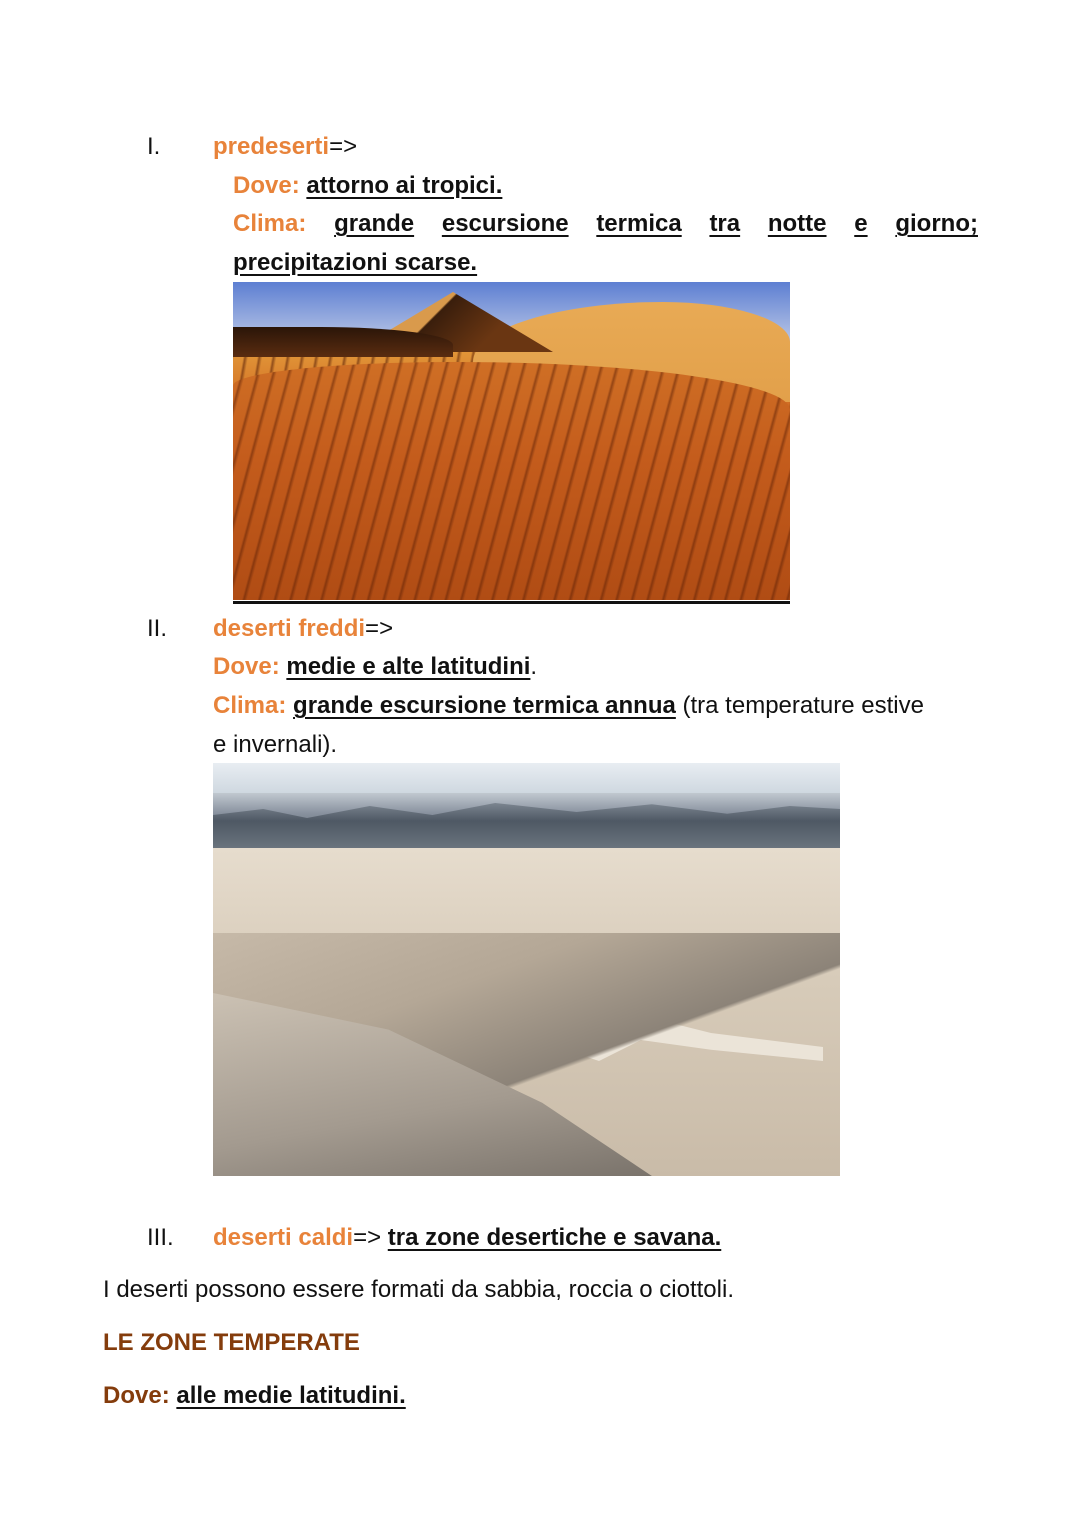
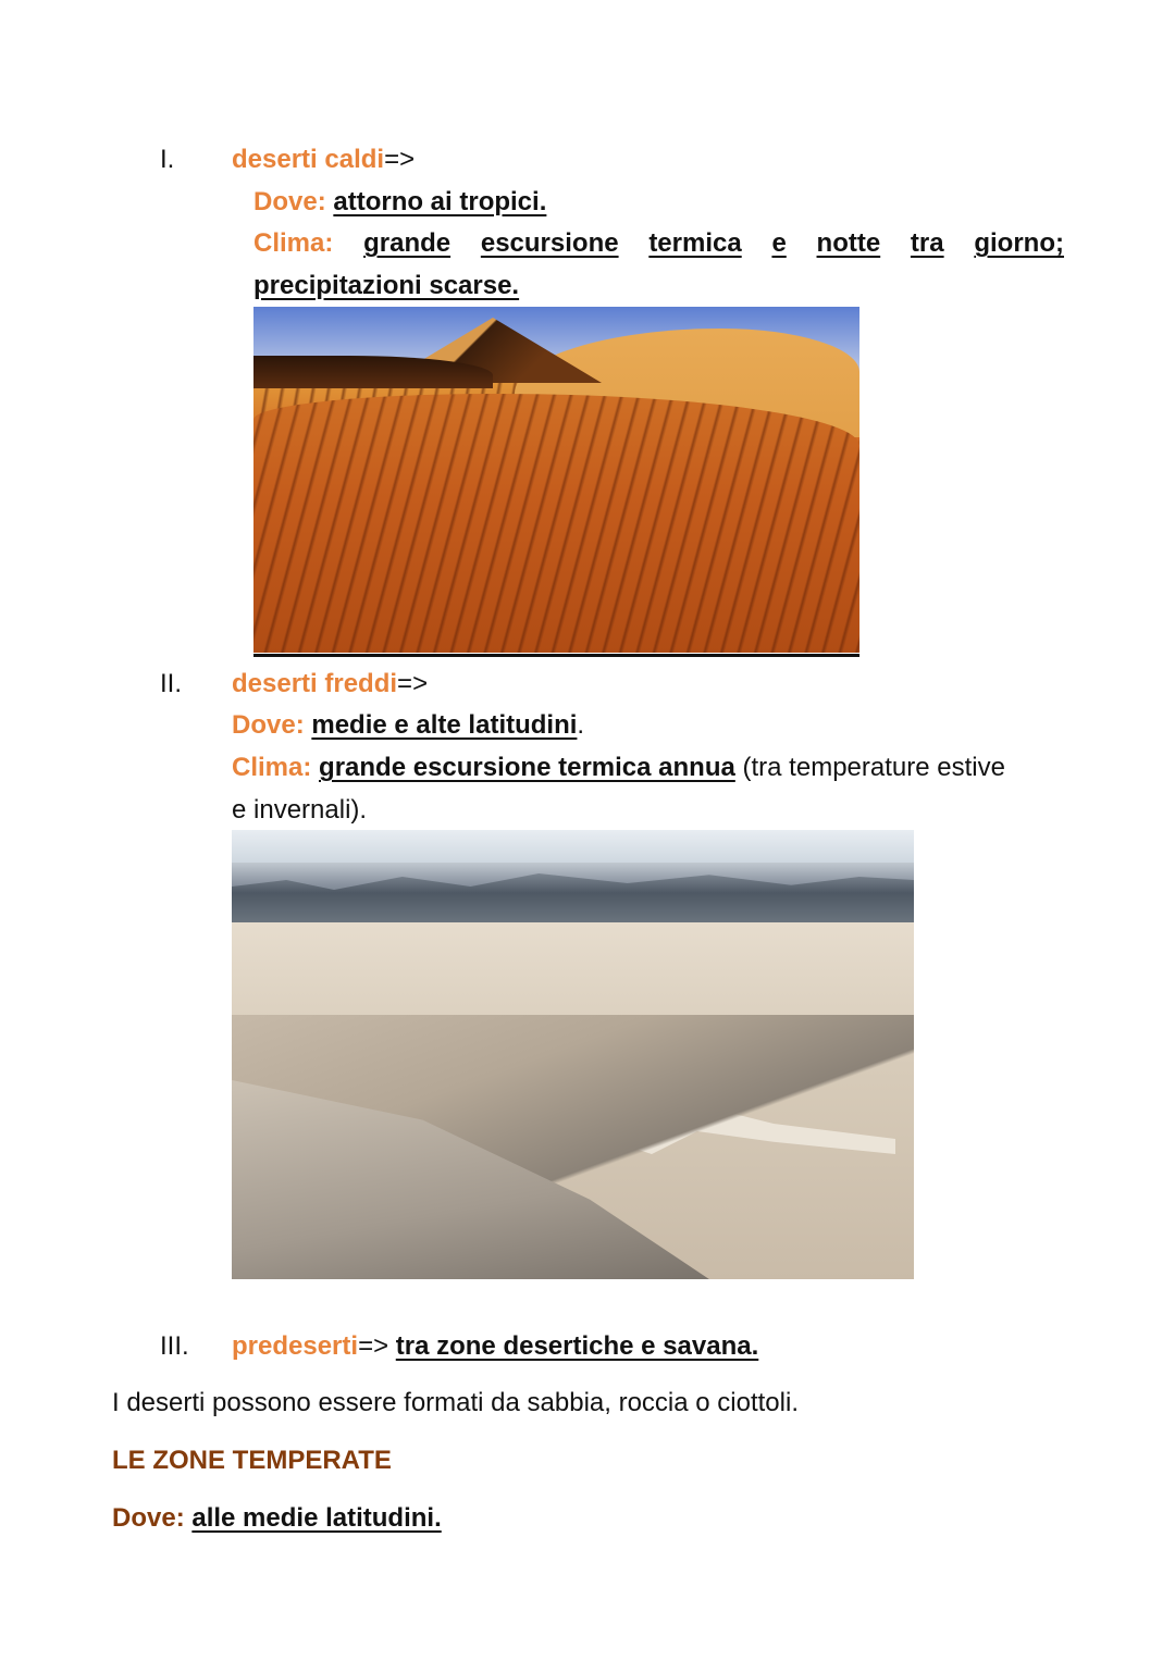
  I.
- predeserti=>
+ deserti caldi=>
  Dove: attorno ai tropici.
  Clima:
  grande
  escursione
  termica
- tra
+ e
  notte
- e
+ tra
  giorno;
  precipitazioni scarse.
  II.
  deserti freddi=>
  Dove: medie e alte latitudini.
  Clima: grande escursione termica annua (tra temperature estive
  e invernali).
  III.
- deserti caldi=> tra zone desertiche e savana.
+ predeserti=> tra zone desertiche e savana.
  I deserti possono essere formati da sabbia, roccia o ciottoli.
  LE ZONE TEMPERATE
  Dove: alle medie latitudini.
